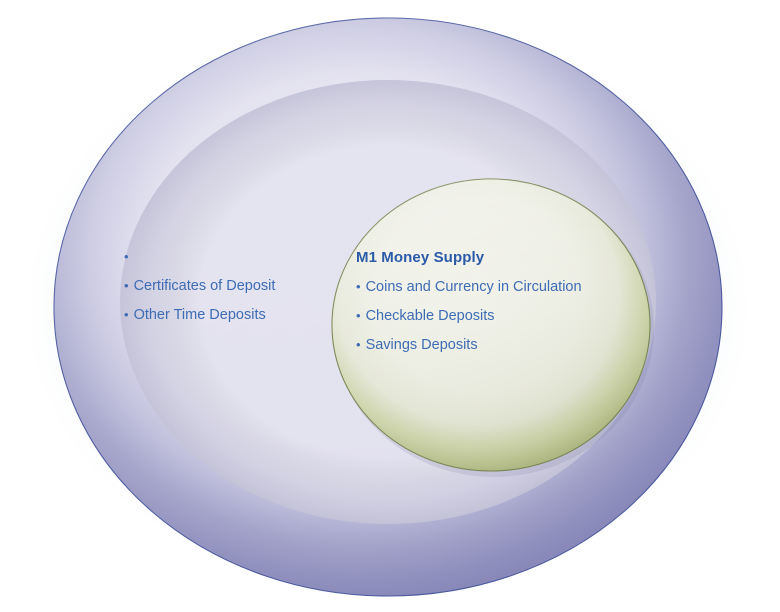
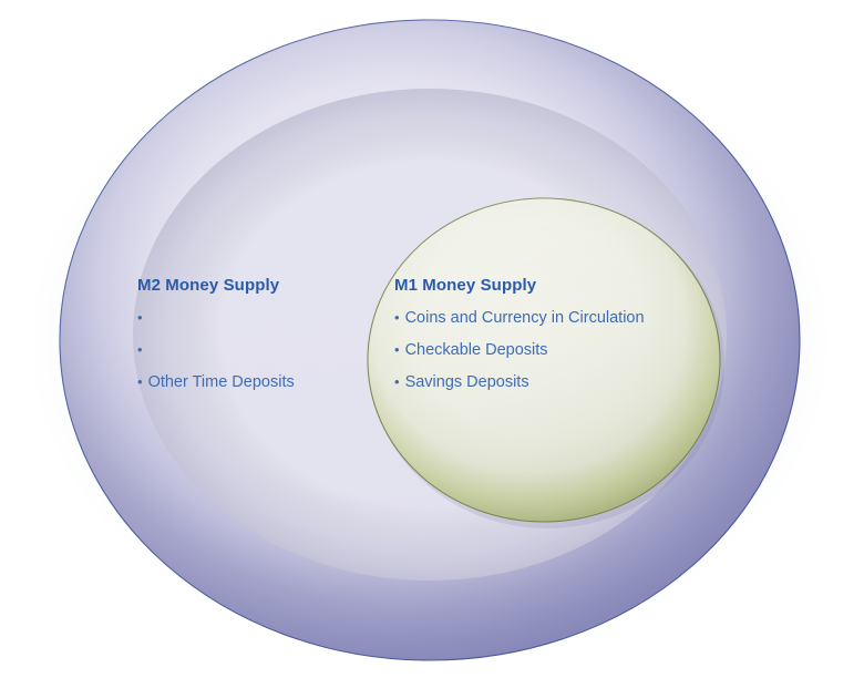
+ M2 Money Supply
  •
  •
- Certificates of Deposit
  •
  Other Time Deposits
  M1 Money Supply
  •
  Coins and Currency in Circulation
  •
  Checkable Deposits
  •
  Savings Deposits
